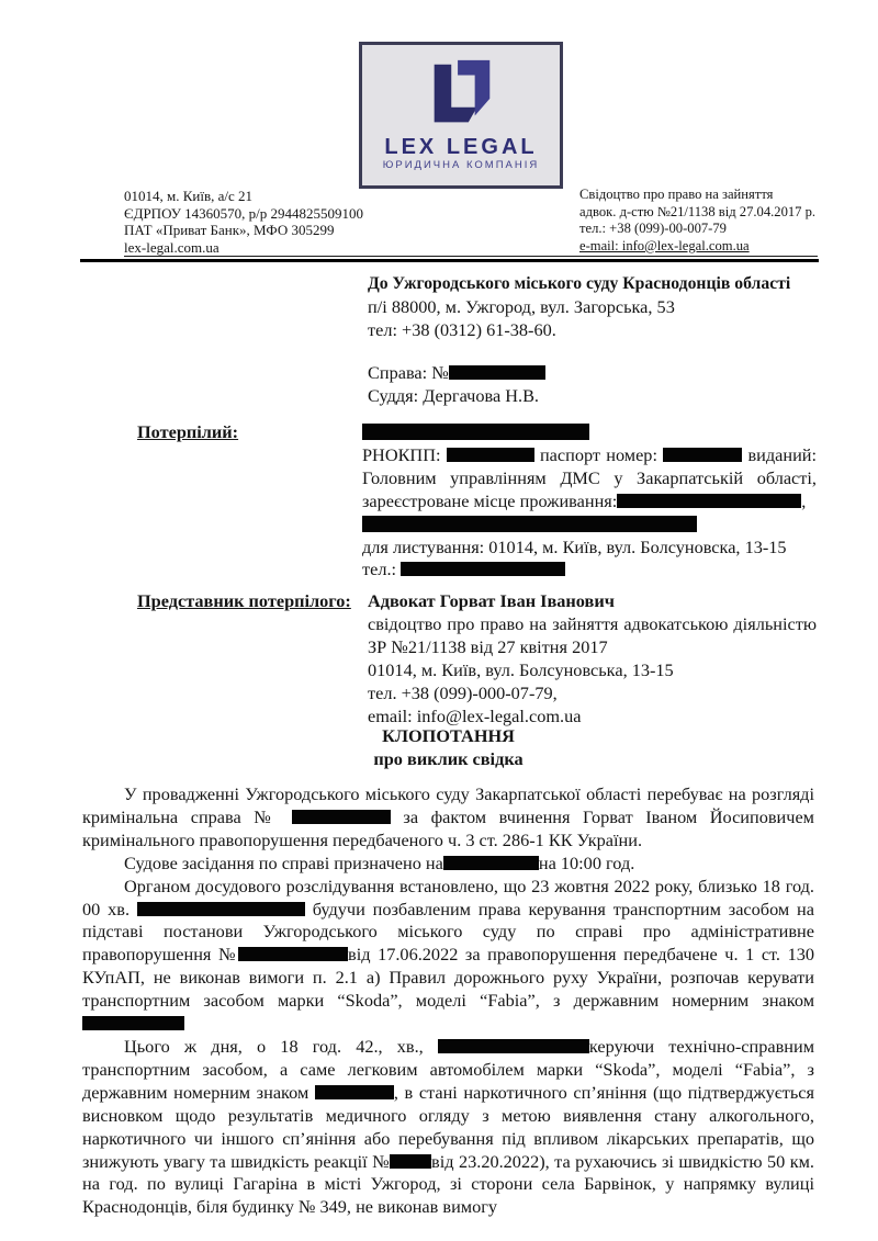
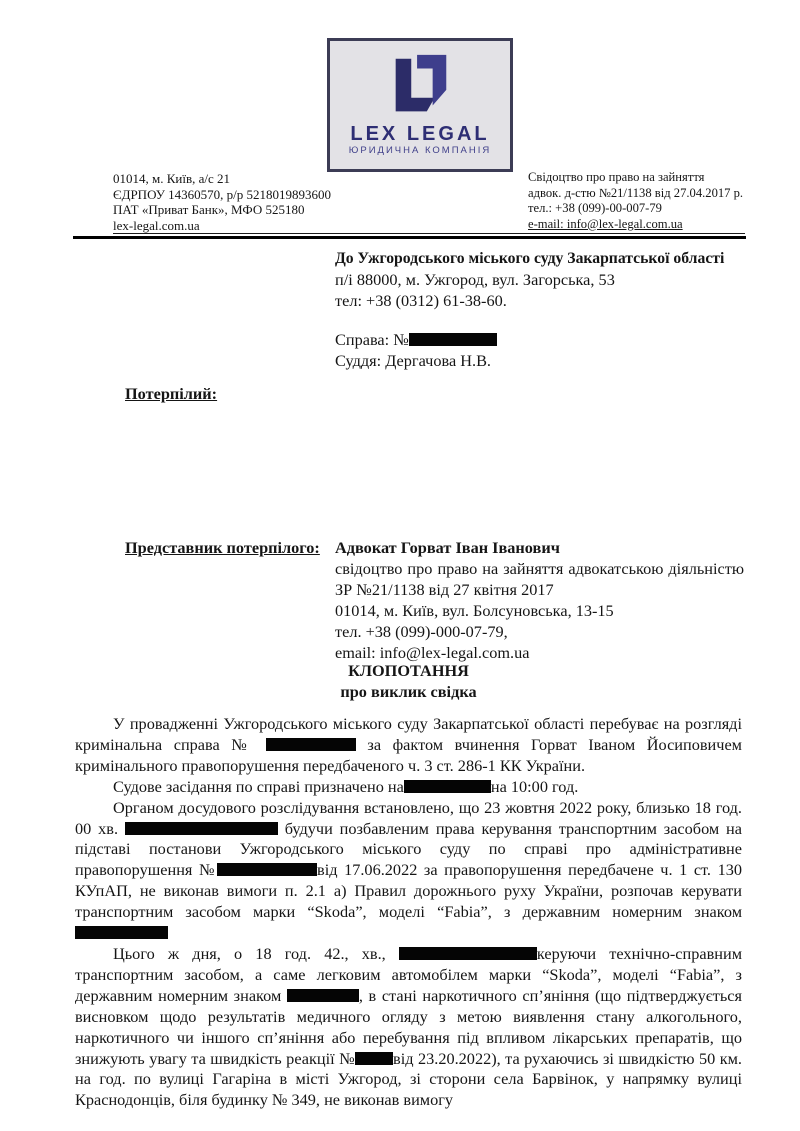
  LEX LEGAL
  ЮРИДИЧНА КОМПАНІЯ
  01014, м. Київ, а/с 21
- ЄДРПОУ 14360570, р/р 2944825509100
+ ЄДРПОУ 14360570, р/р 5218019893600
- ПАТ «Приват Банк», МФО 305299
+ ПАТ «Приват Банк», МФО 525180
  lex-legal.com.ua
  Свідоцтво про право на зайняття
  адвок. д-стю №21/1138 від 27.04.2017 р.
  тел.: +38 (099)-00-007-79
  e-mail: info@lex-legal.com.ua
- До Ужгородського міського суду Краснодонців області
+ До Ужгородського міського суду Закарпатської області
  п/і 88000, м. Ужгород, вул. Загорська, 53
  тел: +38 (0312) 61-38-60.
  Справа: №
  Суддя: Дергачова Н.В.
  Потерпілий:
- РНОКПП: паспорт номер: виданий:
- Головним управлінням ДМС у Закарпатській області,
- зареєстроване місце проживання: ,
- для листування: 01014, м. Київ, вул. Болсуновска, 13-15
- тел.:
  Представник потерпілого:
  Адвокат Горват Іван Іванович
  свідоцтво про право на зайняття адвокатською діяльністю
  ЗР №21/1138 від 27 квітня 2017
  01014, м. Київ, вул. Болсуновська, 13-15
  тел. +38 (099)-000-07-79,
  email: info@lex-legal.com.ua
  КЛОПОТАННЯ
  про виклик свідка
  У провадженні Ужгородського міського суду Закарпатської області перебуває на розгляді кримінальна справа № за фактом вчинення Горват Іваном Йосиповичем кримінального правопорушення передбаченого ч. 3 ст. 286-1 КК України.
  Судове засідання по справі призначено на на 10:00 год.
  Органом досудового розслідування встановлено, що 23 жовтня 2022 року, близько 18 год. 00 хв. будучи позбавленим права керування транспортним засобом на підставі постанови Ужгородського міського суду по справі про адміністративне правопорушення № від 17.06.2022 за правопорушення передбачене ч. 1 ст. 130 КУпАП, не виконав вимоги п. 2.1 а) Правил дорожнього руху України, розпочав керувати транспортним засобом марки “Skoda”, моделі “Fabia”, з державним номерним знаком
  Цього ж дня, о 18 год. 42., хв., керуючи технічно-справним транспортним засобом, а саме легковим автомобілем марки “Skoda”, моделі “Fabia”, з державним номерним знаком , в стані наркотичного сп’яніння (що підтверджується висновком щодо результатів медичного огляду з метою виявлення стану алкогольного, наркотичного чи іншого сп’яніння або перебування під впливом лікарських препаратів, що знижують увагу та швидкість реакції № від 23.20.2022), та рухаючись зі швидкістю 50 км. на год. по вулиці Гагаріна в місті Ужгород, зі сторони села Барвінок, у напрямку вулиці Краснодонців, біля будинку № 349, не виконав вимогу
